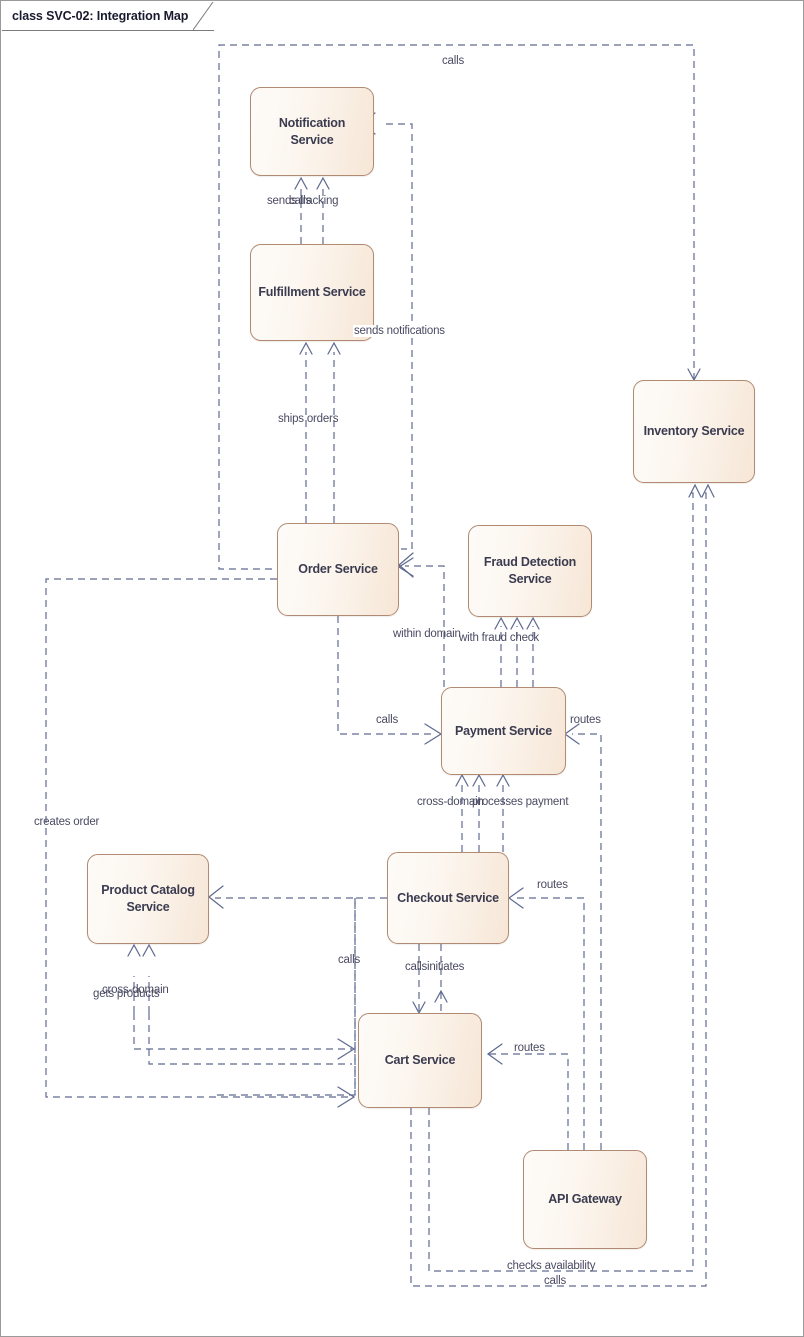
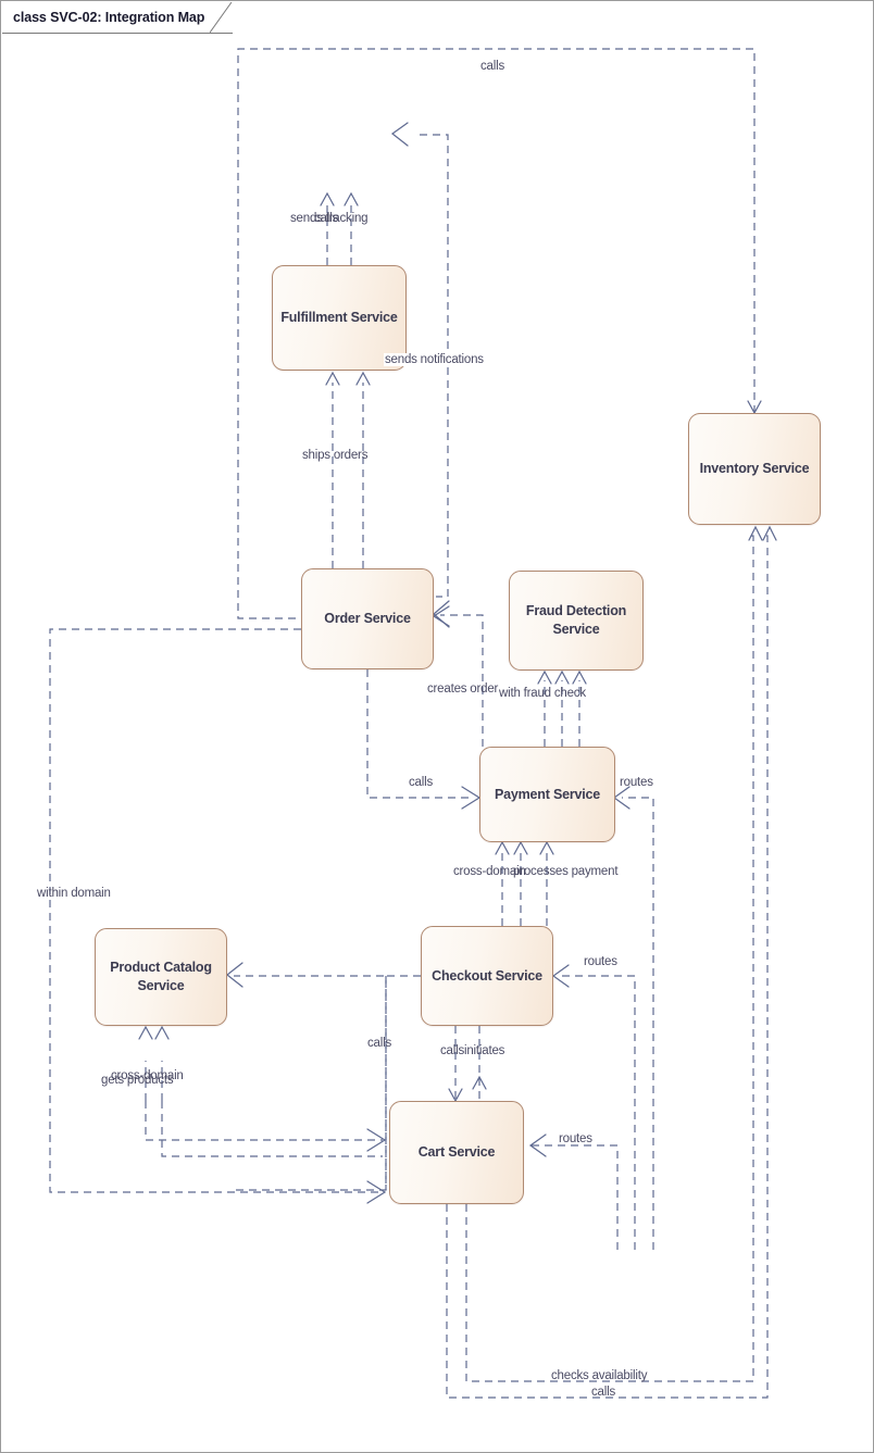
  class SVC-02: Integration Map
- Notification Service
  Fulfillment Service
  Inventory Service
  Order Service
  Fraud Detection Service
  Payment Service
  Product Catalog Service
  Checkout Service
  Cart Service
- API Gateway
  calls
  sends tracking
  calls
  sends notifications
  ships orders
- within domain
+ creates order
  with fraud check
  calls
  routes
  cross-domain
  processes payment
  routes
  calls
  cross-domain
  gets products
  calls
  initiates
  routes
- creates order
+ within domain
  checks availability
  calls
